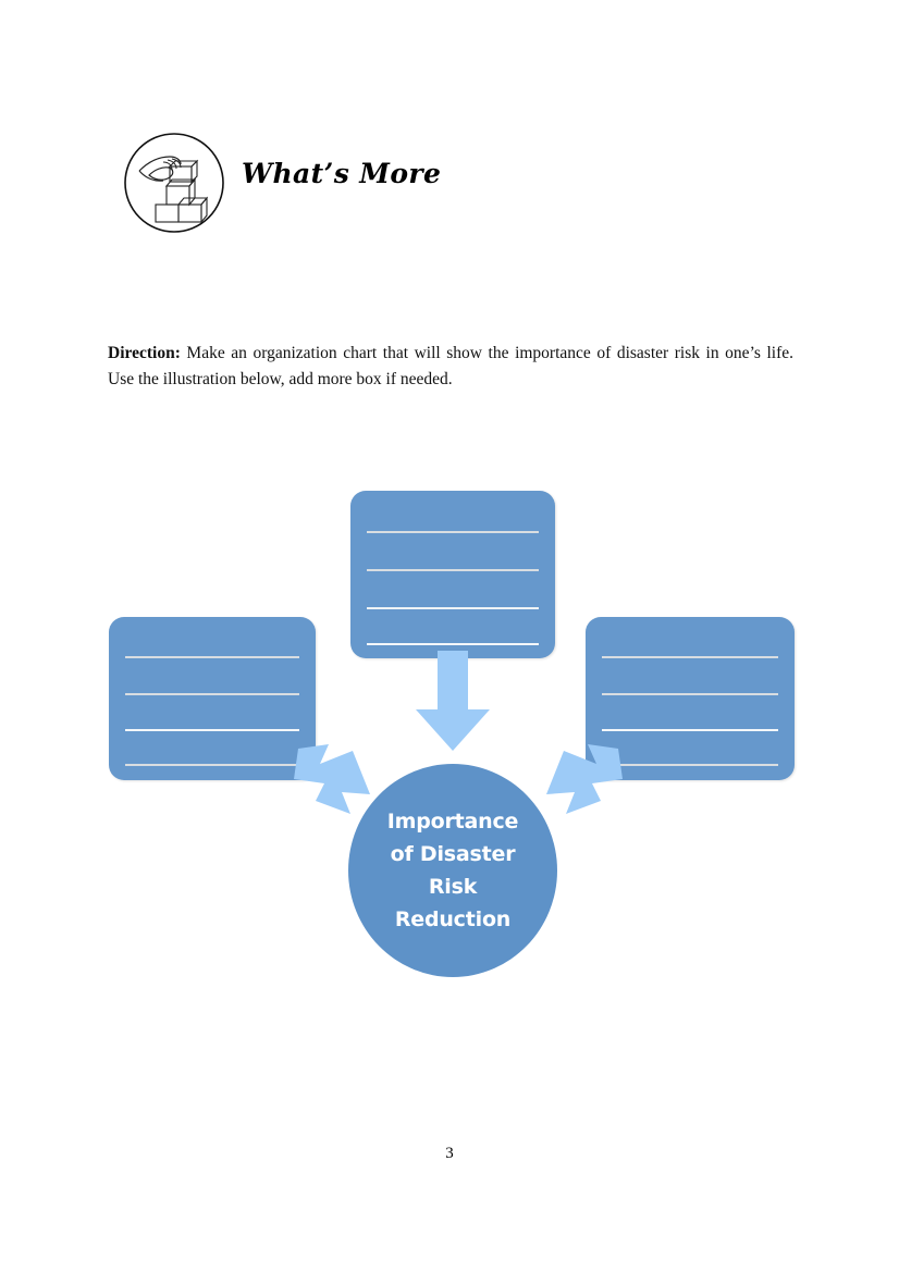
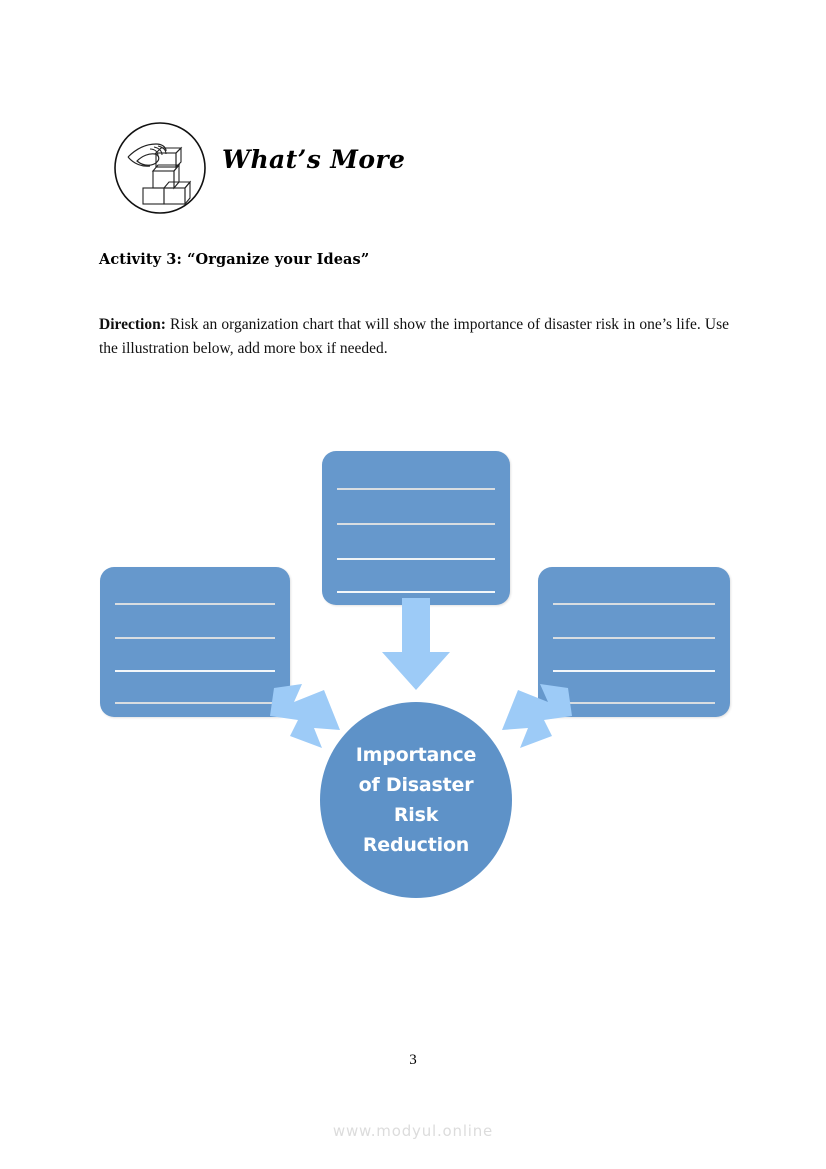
  What’s More
+ Activity 3: “Organize your Ideas”
- Direction: Make an organization chart that will show the importance of disaster risk in one’s life. Use the illustration below, add more box if needed.
+ Direction: Risk an organization chart that will show the importance of disaster risk in one’s life. Use the illustration below, add more box if needed.
  Importance
  of Disaster
  Risk
  Reduction
  3
+ www.modyul.online
